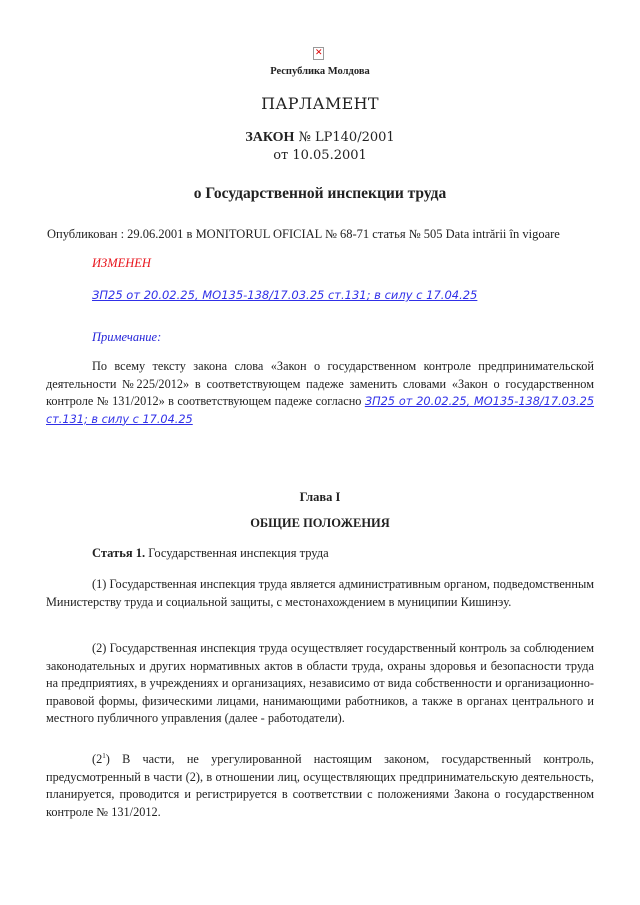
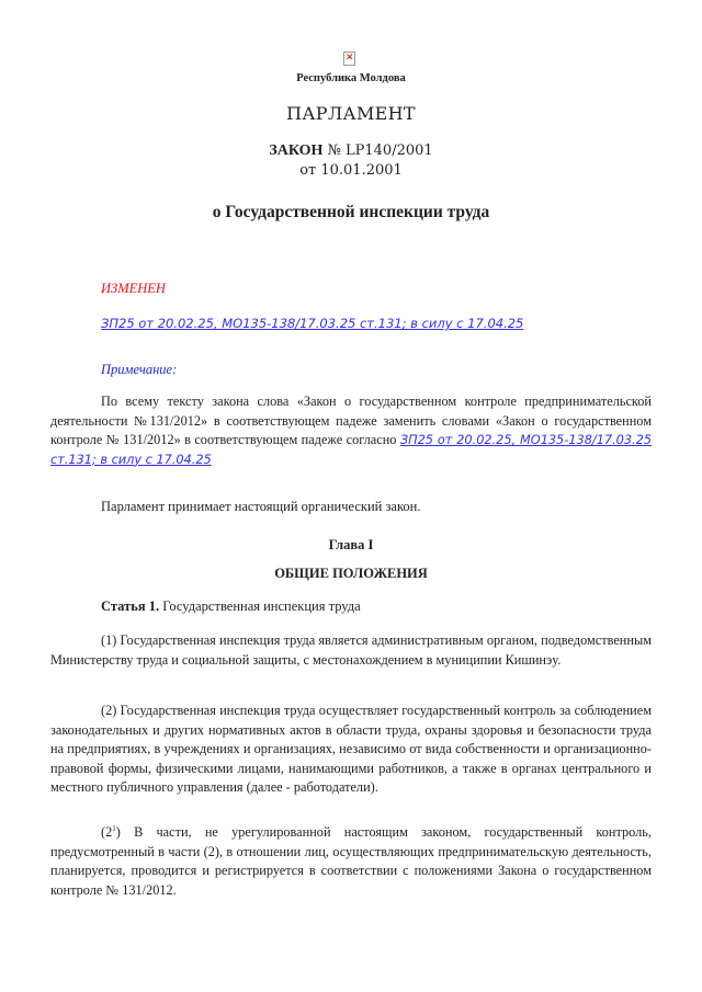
  ✕
  Республика Молдова
  ПАРЛАМЕНТ
  ЗАКОН № LP140/2001
- от 10.05.2001
+ от 10.01.2001
  о Государственной инспекции труда
- Опубликован : 29.06.2001 в MONITORUL OFICIAL № 68-71 статья № 505 Data intrării în vigoare
  ИЗМЕНЕН
  ЗП25 от 20.02.25, MO135-138/17.03.25 ст.131; в силу с 17.04.25
  Примечание:
- По всему тексту закона слова «Закон о государственном контроле предпринимательской деятельности №225/2012» в соответствующем падеже заменить словами «Закон о государственном контроле № 131/2012» в соответствующем падеже согласно ЗП25 от 20.02.25, MO135-138/17.03.25 ст.131; в силу с 17.04.25
+ По всему тексту закона слова «Закон о государственном контроле предпринимательской деятельности №131/2012» в соответствующем падеже заменить словами «Закон о государственном контроле № 131/2012» в соответствующем падеже согласно ЗП25 от 20.02.25, MO135-138/17.03.25 ст.131; в силу с 17.04.25
+ Парламент принимает настоящий органический закон.
  Глава I
  ОБЩИЕ ПОЛОЖЕНИЯ
  Статья 1. Государственная инспекция труда
  (1) Государственная инспекция труда является административным органом, подведомственным Министерству труда и социальной защиты, с местонахождением в муниципии Кишинэу.
  (2) Государственная инспекция труда осуществляет государственный контроль за соблюдением законодательных и других нормативных актов в области труда, охраны здоровья и безопасности труда на предприятиях, в учреждениях и организациях, независимо от вида собственности и организационно-правовой формы, физическими лицами, нанимающими работников, а также в органах центрального и местного публичного управления (далее - работодатели).
  (21) В части, не урегулированной настоящим законом, государственный контроль, предусмотренный в части (2), в отношении лиц, осуществляющих предпринимательскую деятельность, планируется, проводится и регистрируется в соответствии с положениями Закона о государственном контроле № 131/2012.
